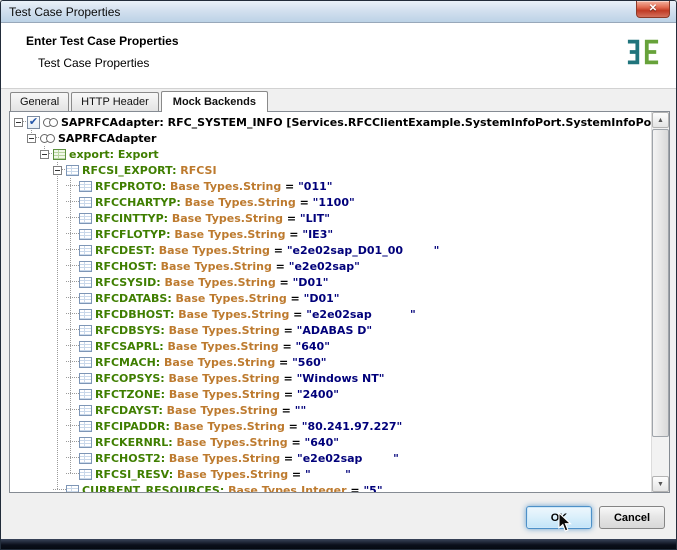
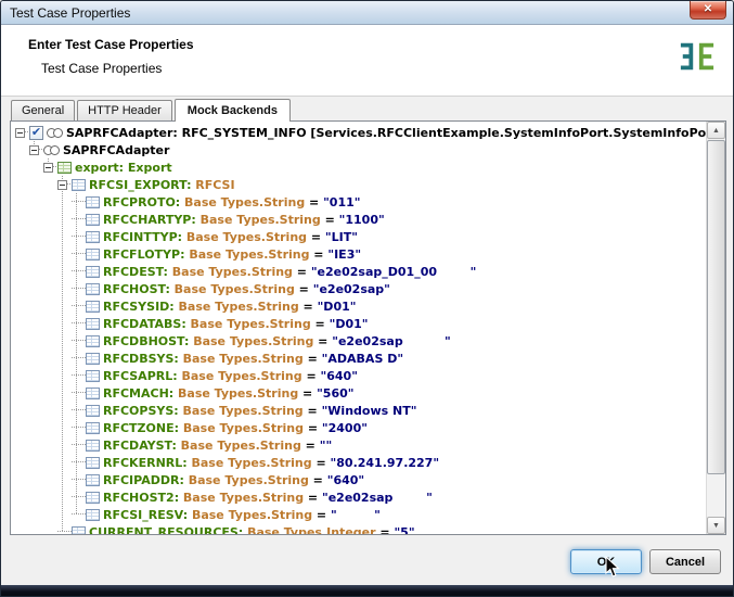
  Test Case Properties
  ✕
  Enter Test Case Properties
  Test Case Properties
  General
  HTTP Header
  Mock Backends
  ✔
  SAPRFCAdapter: RFC_SYSTEM_INFO [Services.RFCClientExample.SystemInfoPort.SystemInfoPo
  SAPRFCAdapter
  export:
  Export
  RFCSI_EXPORT:
  RFCSI
  RFCPROTO:
  Base Types.String
  =
  "011"
  RFCCHARTYP:
  Base Types.String
  =
  "1100"
  RFCINTTYP:
  Base Types.String
  =
  "LIT"
  RFCFLOTYP:
  Base Types.String
  =
  "IE3"
  RFCDEST:
  Base Types.String
  =
  "e2e02sap_D01_00 "
  RFCHOST:
  Base Types.String
  =
  "e2e02sap"
  RFCSYSID:
  Base Types.String
  =
  "D01"
  RFCDATABS:
  Base Types.String
  =
  "D01"
  RFCDBHOST:
  Base Types.String
  =
  "e2e02sap "
  RFCDBSYS:
  Base Types.String
  =
  "ADABAS D"
  RFCSAPRL:
  Base Types.String
  =
  "640"
  RFCMACH:
  Base Types.String
  =
  "560"
  RFCOPSYS:
  Base Types.String
  =
  "Windows NT"
  RFCTZONE:
  Base Types.String
  =
  "2400"
  RFCDAYST:
  Base Types.String
  =
  ""
- RFCIPADDR:
+ RFCKERNRL:
  Base Types.String
  =
  "80.241.97.227"
- RFCKERNRL:
+ RFCIPADDR:
  Base Types.String
  =
  "640"
  RFCHOST2:
  Base Types.String
  =
  "e2e02sap "
  RFCSI_RESV:
  Base Types.String
  =
  " "
  CURRENT_RESOURCES:
  Base Types.Integer
  =
  "5"
  Cancel
